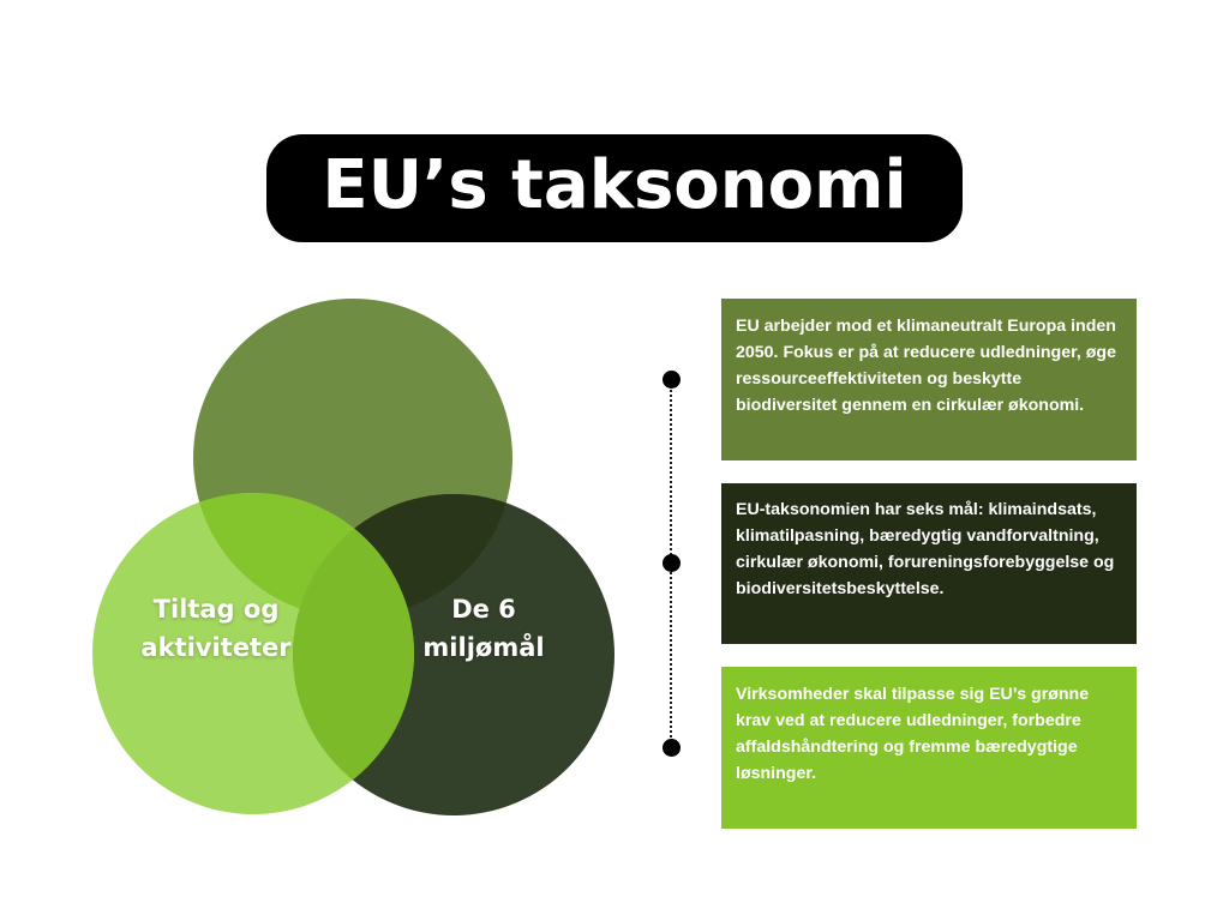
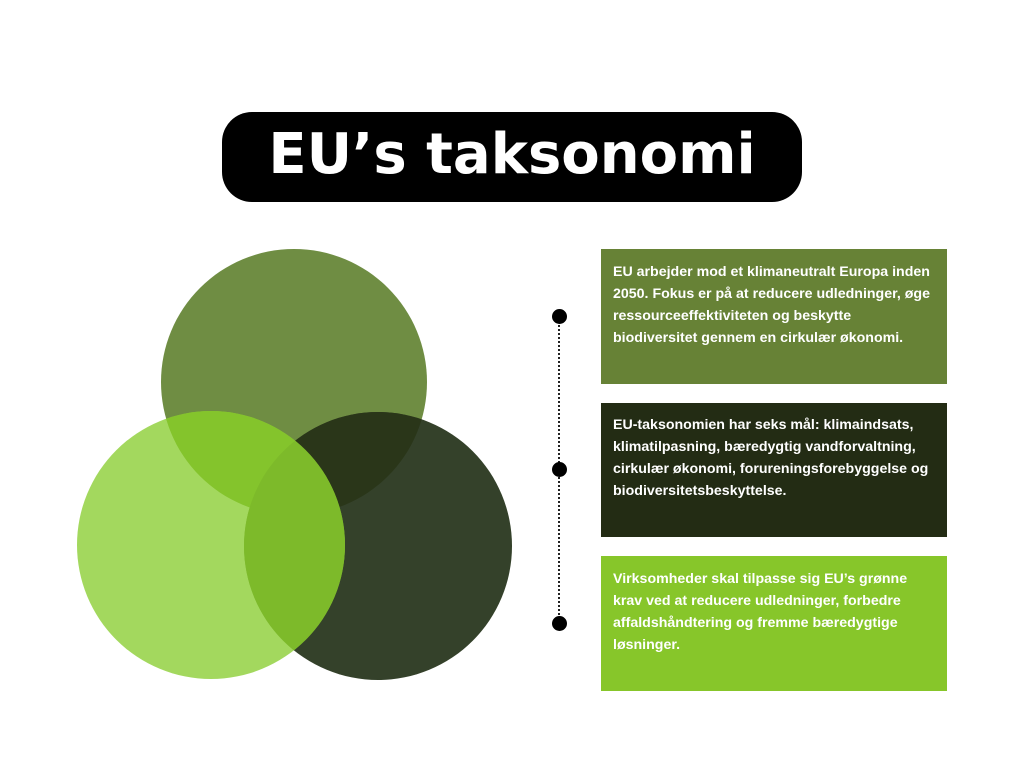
  EU’s taksonomi
- Tiltag og
- aktiviteter
- De 6
- miljømål
  EU arbejder mod et klimaneutralt Europa inden 2050. Fokus er på at reducere udledninger, øge ressourceeffektiviteten og beskytte biodiversitet gennem en cirkulær økonomi.
  EU-taksonomien har seks mål: klimaindsats, klimatilpasning, bæredygtig vandforvaltning, cirkulær økonomi, forureningsforebyggelse og biodiversitetsbeskyttelse.
  Virksomheder skal tilpasse sig EU’s grønne krav ved at reducere udledninger, forbedre affaldshåndtering og fremme bæredygtige løsninger.
